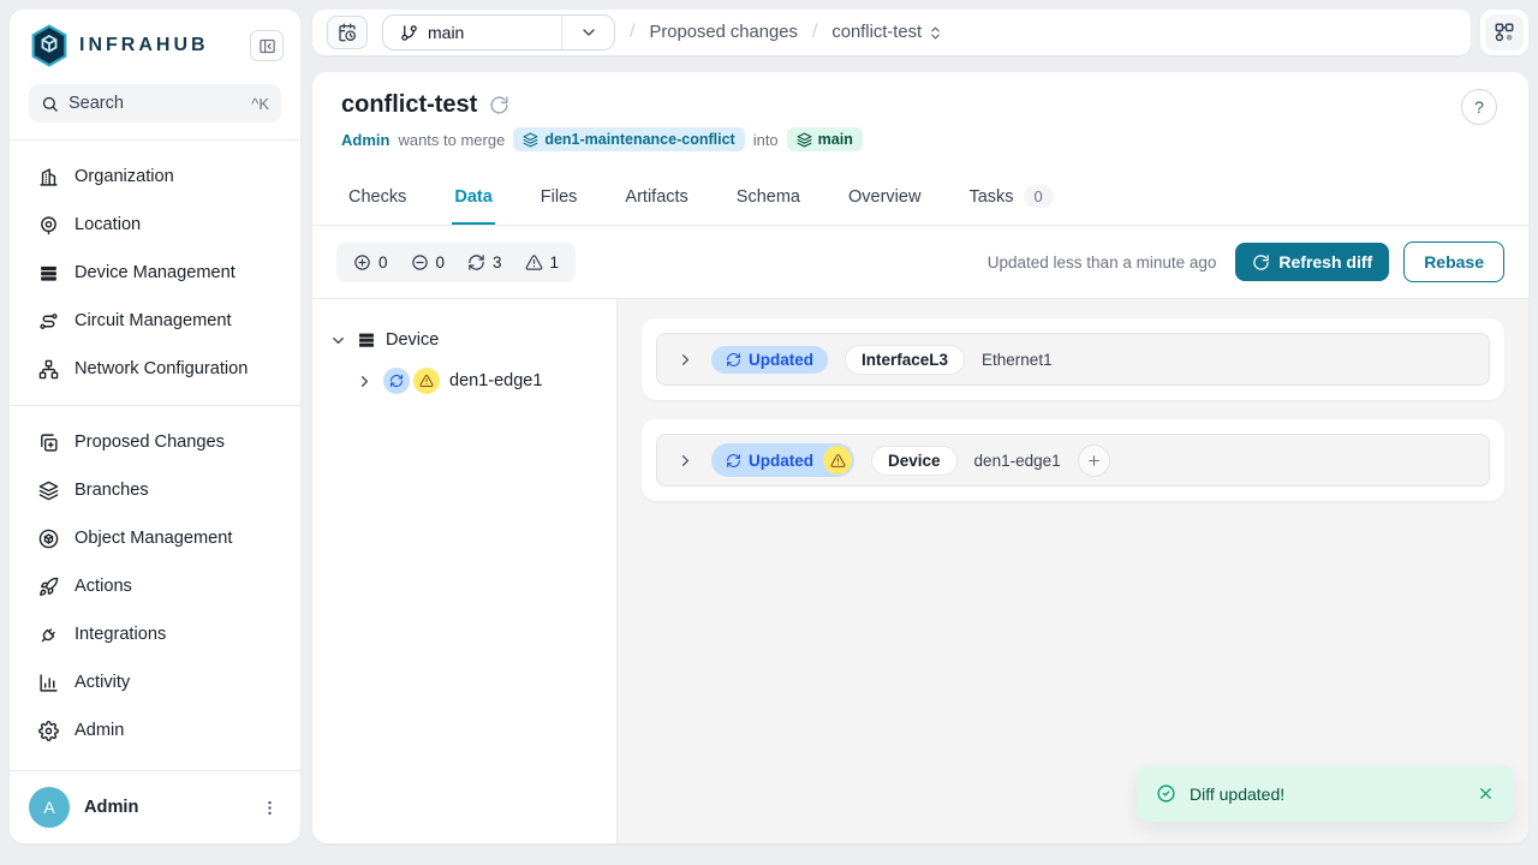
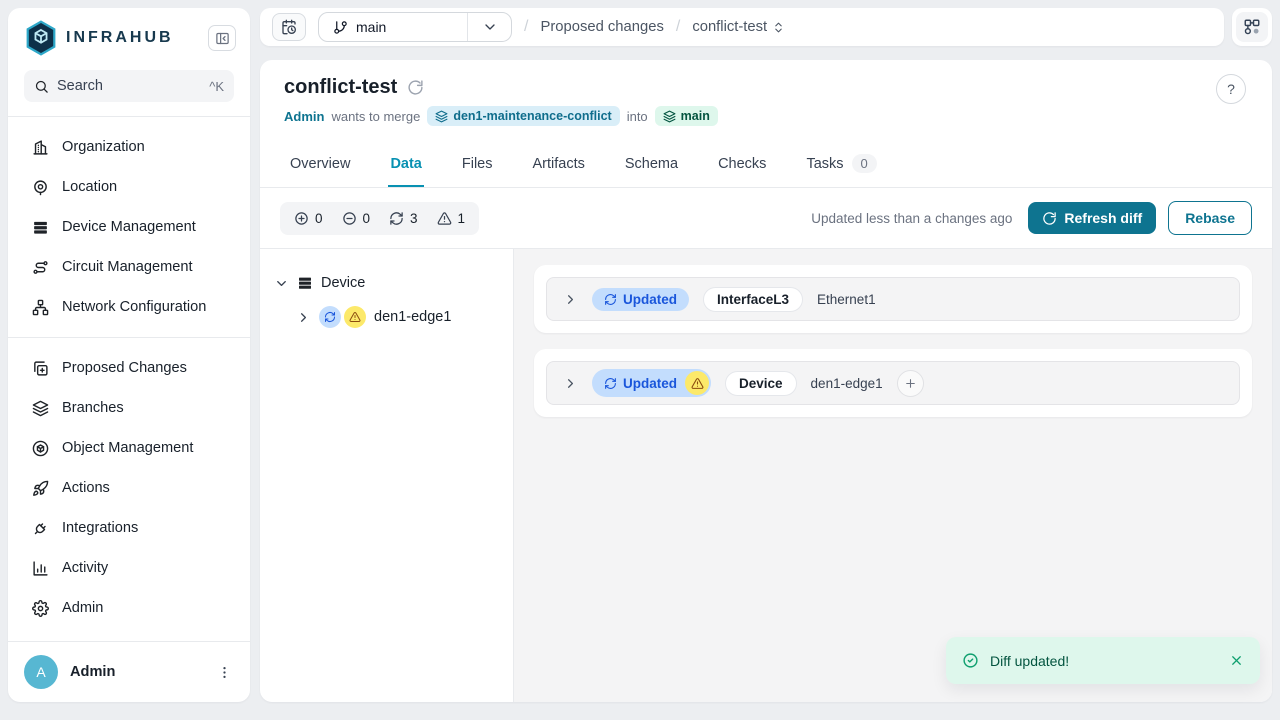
  INFRAHUB
  Search
  ^K
  Organization
  Location
  Device Management
  Circuit Management
  Network Configuration
  Proposed Changes
  Branches
  Object Management
  Actions
  Integrations
  Activity
  Admin
  A
  Admin
  main
  /
  Proposed changes
  /
  conflict-test
  conflict-test
  Admin
  wants to merge
  den1-maintenance-conflict
  into
  main
  ?
- Checks
+ Overview
  Data
  Files
  Artifacts
  Schema
- Overview
+ Checks
  Tasks
  0
  0
  0
  3
  1
- Updated less than a minute ago
+ Updated less than a changes ago
  Refresh diff
  Rebase
  Device
  den1-edge1
  Updated
  InterfaceL3
  Ethernet1
  Updated
  Device
  den1-edge1
  Diff updated!
